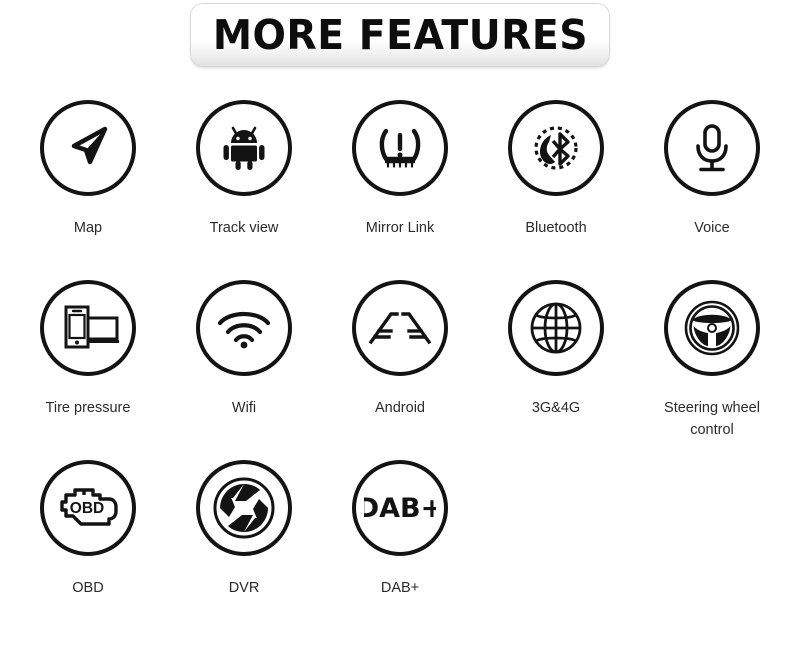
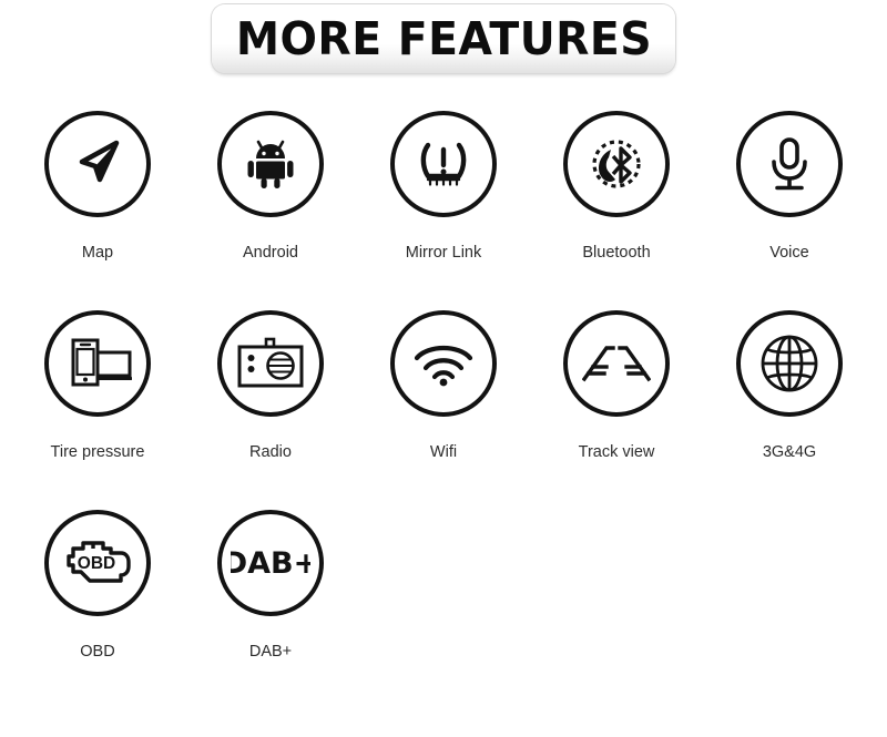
  MORE FEATURES
  Map
- Track view
+ Android
  Mirror Link
  Bluetooth
  Voice
  Tire pressure
+ Radio
  Wifi
- Android
+ Track view
  3G&4G
- Steering wheel control
  OBD
  OBD
- DVR
  DAB+
  DAB+
